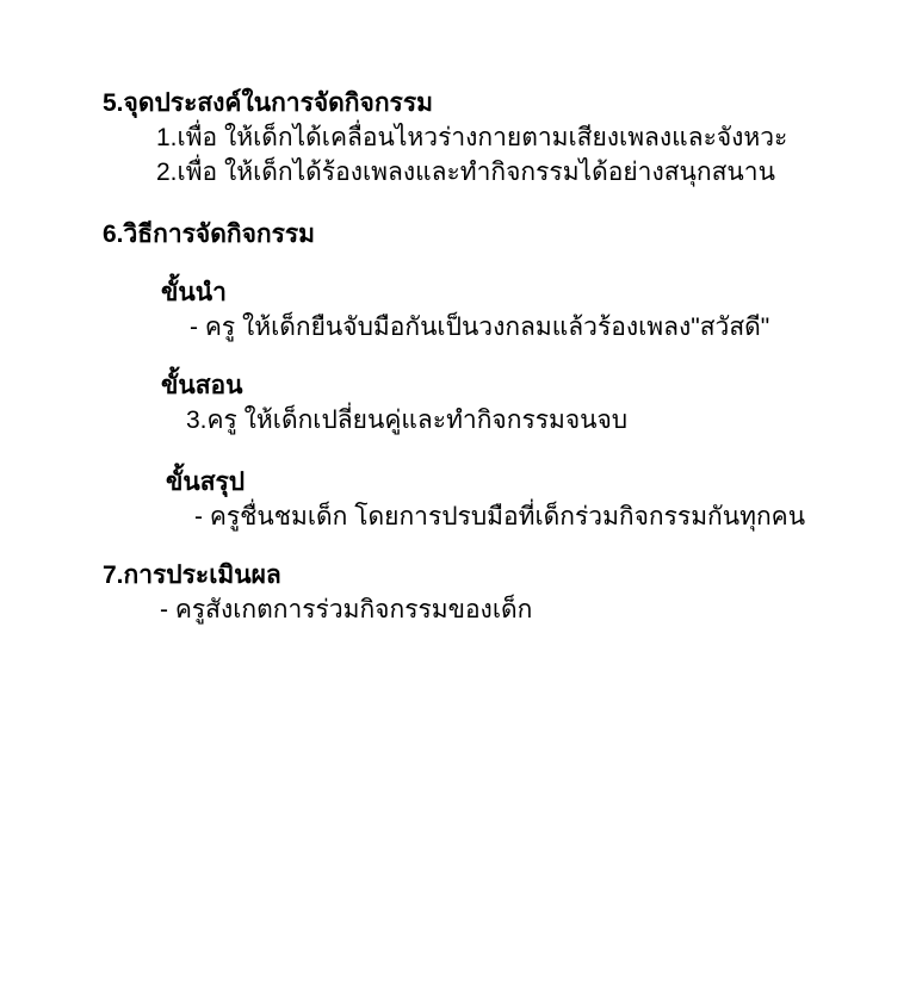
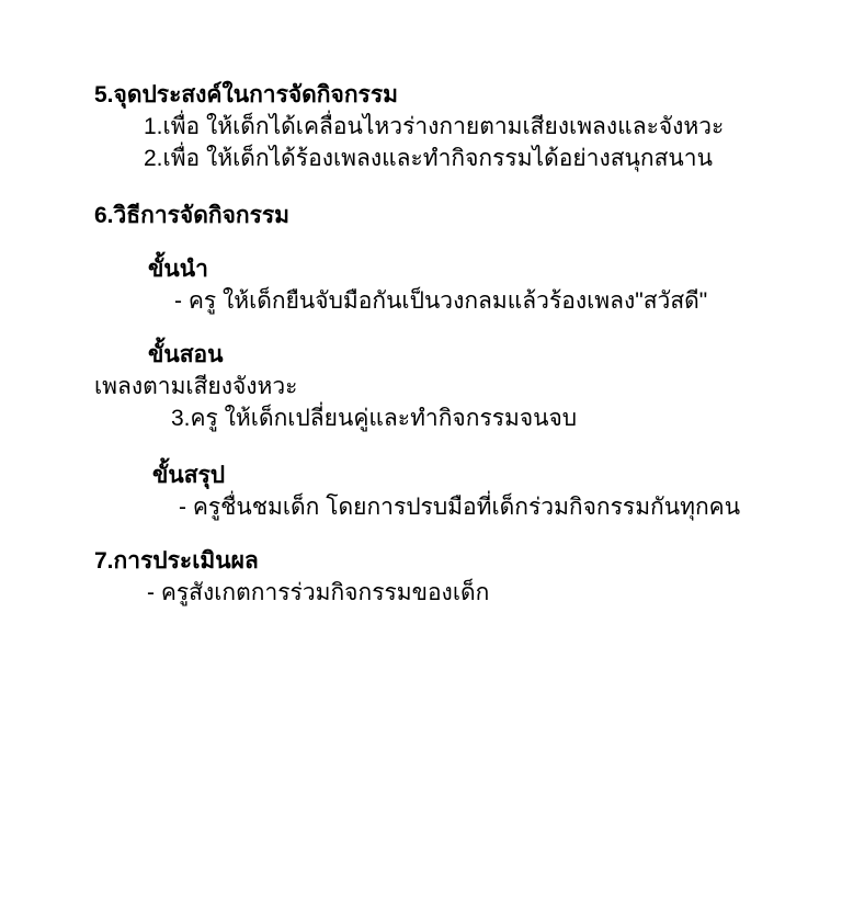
  5.จุดประสงค์ในการจัดกิจกรรม
  1.เพื่อ ให้เด็กได้เคลื่อนไหวร่างกายตามเสียงเพลงและจังหวะ
  2.เพื่อ ให้เด็กได้ร้องเพลงและทำกิจกรรมได้อย่างสนุกสนาน
  6.วิธีการจัดกิจกรรม
  ขั้นนำ
  - ครู ให้เด็กยืนจับมือกันเป็นวงกลมแล้วร้องเพลง"สวัสดี"
  ขั้นสอน
+ เพลงตามเสียงจังหวะ
  3.ครู ให้เด็กเปลี่ยนคู่และทำกิจกรรมจนจบ
  ขั้นสรุป
  - ครูชื่นชมเด็ก โดยการปรบมือที่เด็กร่วมกิจกรรมกันทุกคน
  7.การประเมินผล
  - ครูสังเกตการร่วมกิจกรรมของเด็ก
